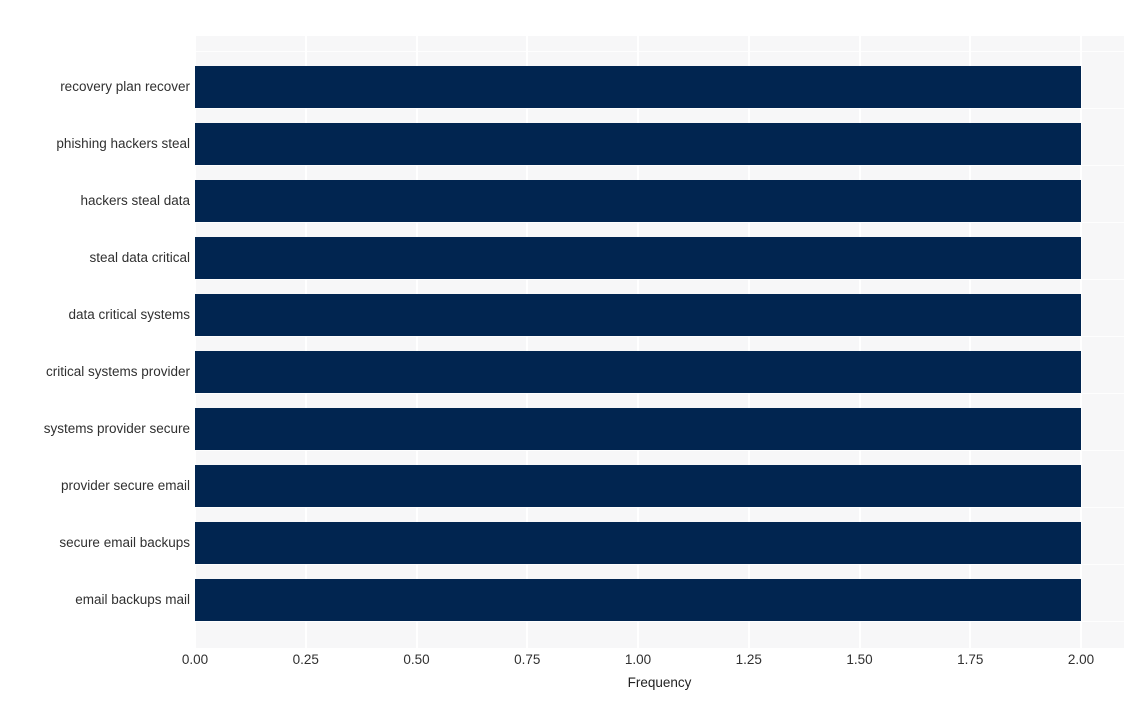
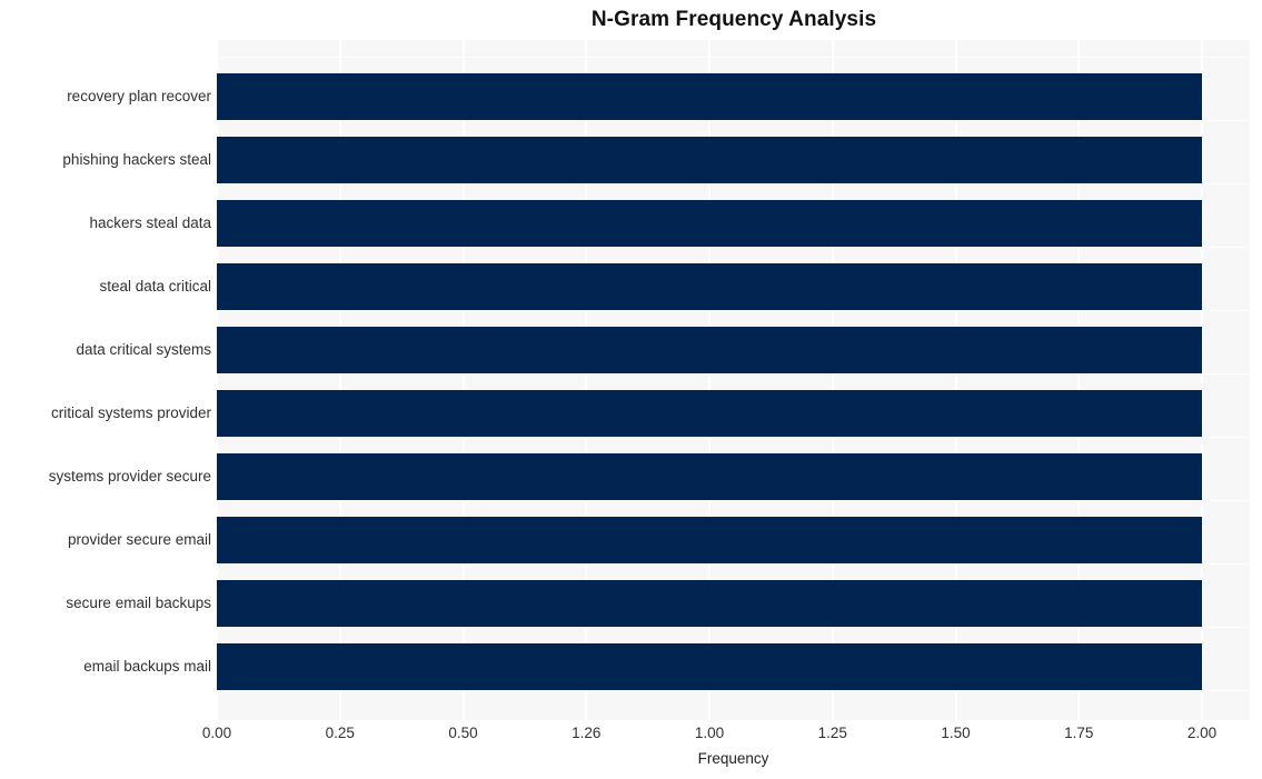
+ N-Gram Frequency Analysis
  recovery plan recover
  phishing hackers steal
  hackers steal data
  steal data critical
  data critical systems
  critical systems provider
  systems provider secure
  provider secure email
  secure email backups
  email backups mail
  0.00
  0.25
  0.50
- 0.75
+ 1.26
  1.00
  1.25
  1.50
  1.75
  2.00
  Frequency
